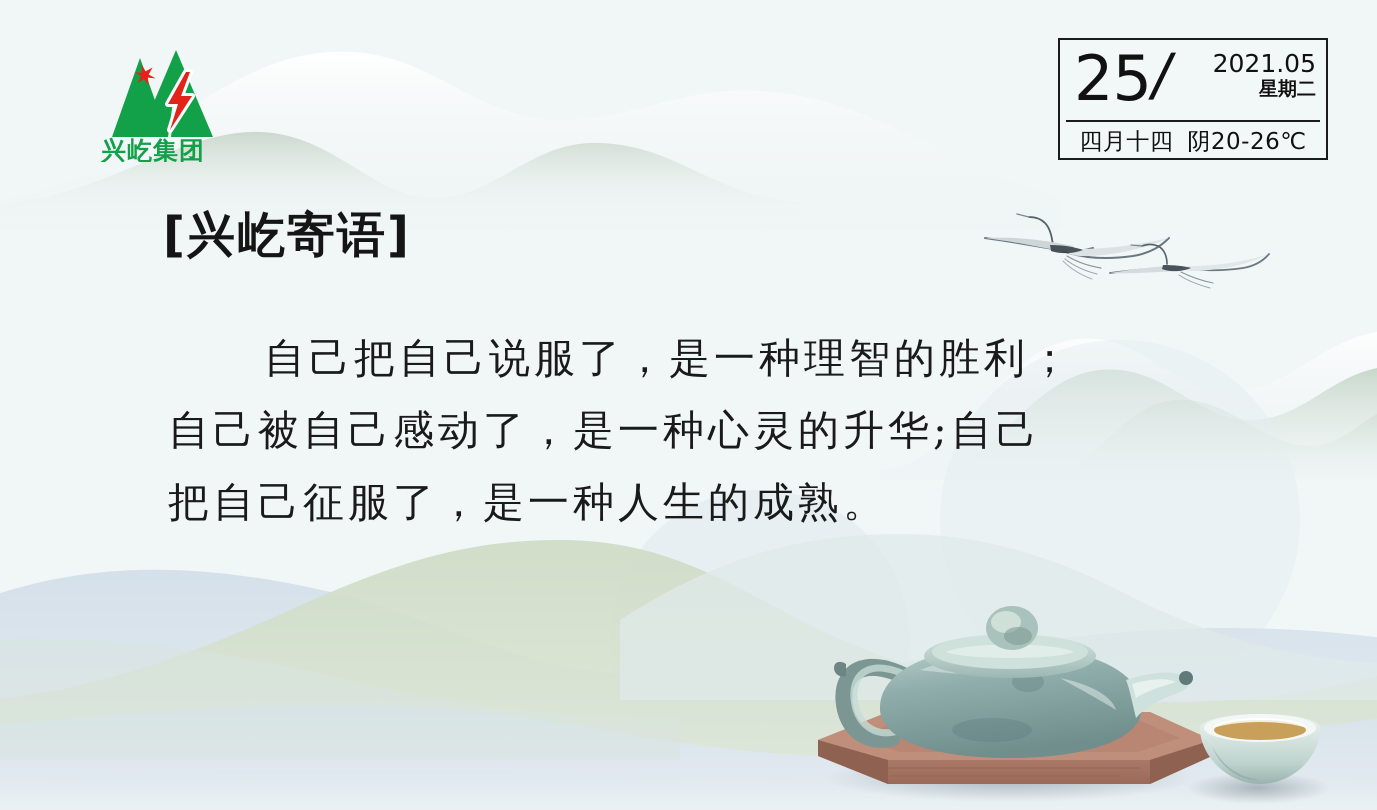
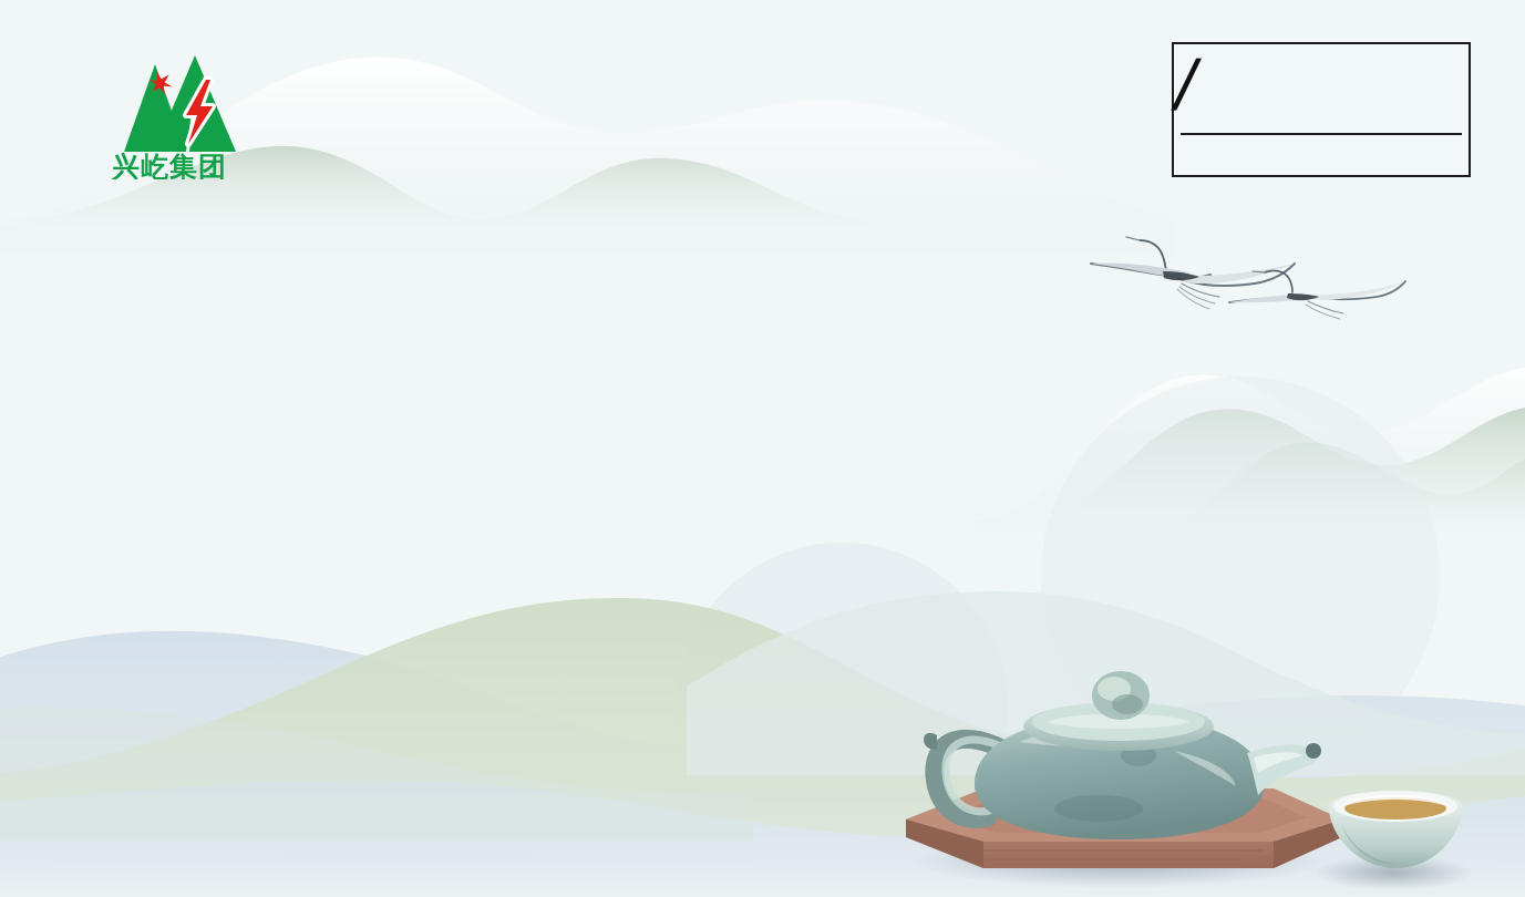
  兴屹集团
- 25
- 2021.05
- 星期二
- 四月十四
- 阴20-26℃
- [兴屹寄语]
- 自己把自己说服了，是一种理智的胜利；
- 自己被自己感动了，是一种心灵的升华;自己
- 把自己征服了，是一种人生的成熟。
